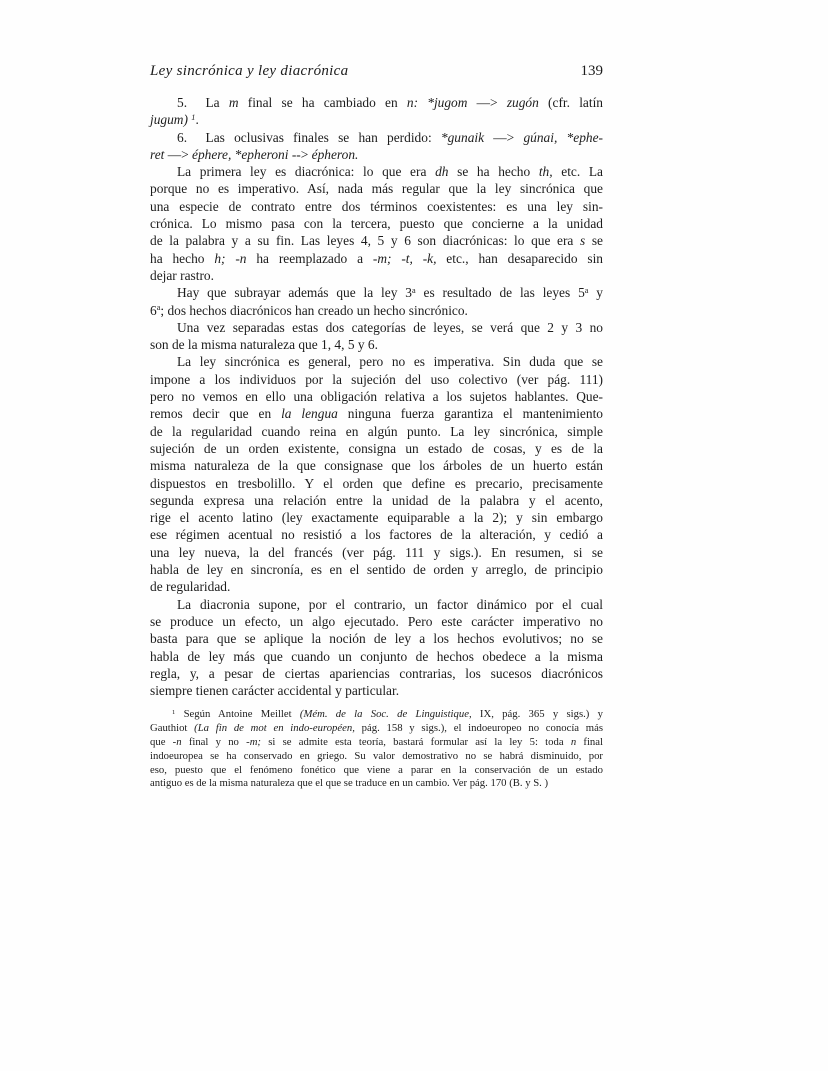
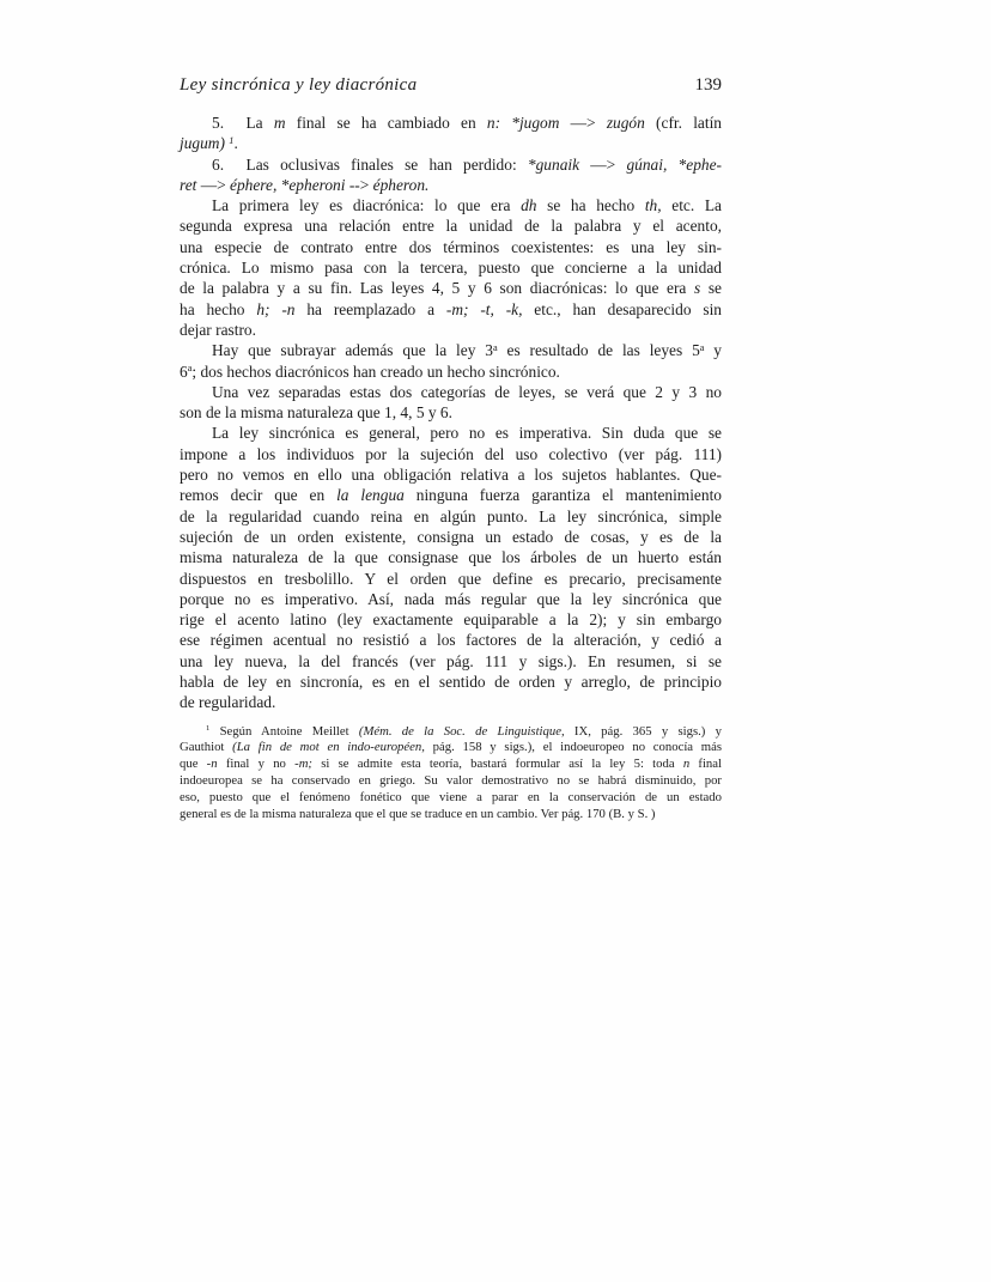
  Ley sincrónica y ley diacrónica
  139
  5. La m final se ha cambiado en n: *jugom —> zugón (cfr. latín
  jugum) 1.
  6. Las oclusivas finales se han perdido: *gunaik —> gúnai, *ephe-
  ret —> éphere, *epheroni --> épheron.
  La primera ley es diacrónica: lo que era dh se ha hecho th, etc. La
- porque no es imperativo. Así, nada más regular que la ley sincrónica que
+ segunda expresa una relación entre la unidad de la palabra y el acento,
  una especie de contrato entre dos términos coexistentes: es una ley sin-
  crónica. Lo mismo pasa con la tercera, puesto que concierne a la unidad
  de la palabra y a su fin. Las leyes 4, 5 y 6 son diacrónicas: lo que era s se
  ha hecho h; -n ha reemplazado a -m; -t, -k, etc., han desaparecido sin
  dejar rastro.
  Hay que subrayar además que la ley 3a es resultado de las leyes 5a y
  6a; dos hechos diacrónicos han creado un hecho sincrónico.
  Una vez separadas estas dos categorías de leyes, se verá que 2 y 3 no
  son de la misma naturaleza que 1, 4, 5 y 6.
  La ley sincrónica es general, pero no es imperativa. Sin duda que se
  impone a los individuos por la sujeción del uso colectivo (ver pág. 111)
  pero no vemos en ello una obligación relativa a los sujetos hablantes. Que-
  remos decir que en la lengua ninguna fuerza garantiza el mantenimiento
  de la regularidad cuando reina en algún punto. La ley sincrónica, simple
  sujeción de un orden existente, consigna un estado de cosas, y es de la
  misma naturaleza de la que consignase que los árboles de un huerto están
  dispuestos en tresbolillo. Y el orden que define es precario, precisamente
- segunda expresa una relación entre la unidad de la palabra y el acento,
+ porque no es imperativo. Así, nada más regular que la ley sincrónica que
  rige el acento latino (ley exactamente equiparable a la 2); y sin embargo
  ese régimen acentual no resistió a los factores de la alteración, y cedió a
  una ley nueva, la del francés (ver pág. 111 y sigs.). En resumen, si se
  habla de ley en sincronía, es en el sentido de orden y arreglo, de principio
  de regularidad.
- La diacronia supone, por el contrario, un factor dinámico por el cual
- se produce un efecto, un algo ejecutado. Pero este carácter imperativo no
- basta para que se aplique la noción de ley a los hechos evolutivos; no se
- habla de ley más que cuando un conjunto de hechos obedece a la misma
- regla, y, a pesar de ciertas apariencias contrarias, los sucesos diacrónicos
- siempre tienen carácter accidental y particular.
  Según Antoine Meillet (Mém. de la Soc. de Linguistique, IX, pág. 365 y sigs.) y
  Gauthiot (La fin de mot en indo-européen, pág. 158 y sigs.), el indoeuropeo no conocía más
  que -n final y no -m; si se admite esta teoría, bastará formular así la ley 5: toda n final
  indoeuropea se ha conservado en griego. Su valor demostrativo no se habrá disminuido, por
  eso, puesto que el fenómeno fonético que viene a parar en la conservación de un estado
- antiguo es de la misma naturaleza que el que se traduce en un cambio. Ver pág. 170 (B. y S. )
+ general es de la misma naturaleza que el que se traduce en un cambio. Ver pág. 170 (B. y S. )
